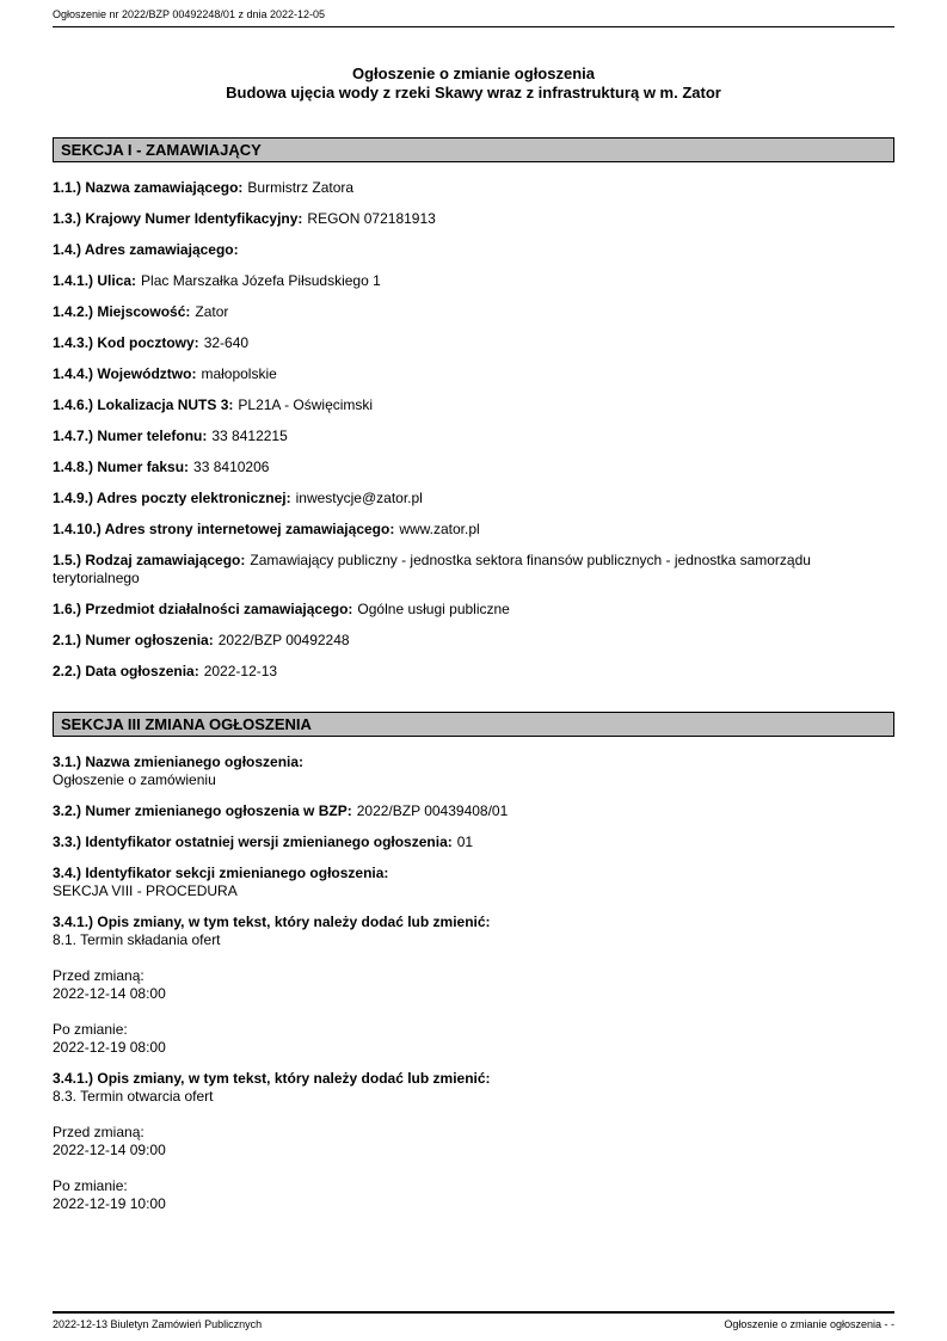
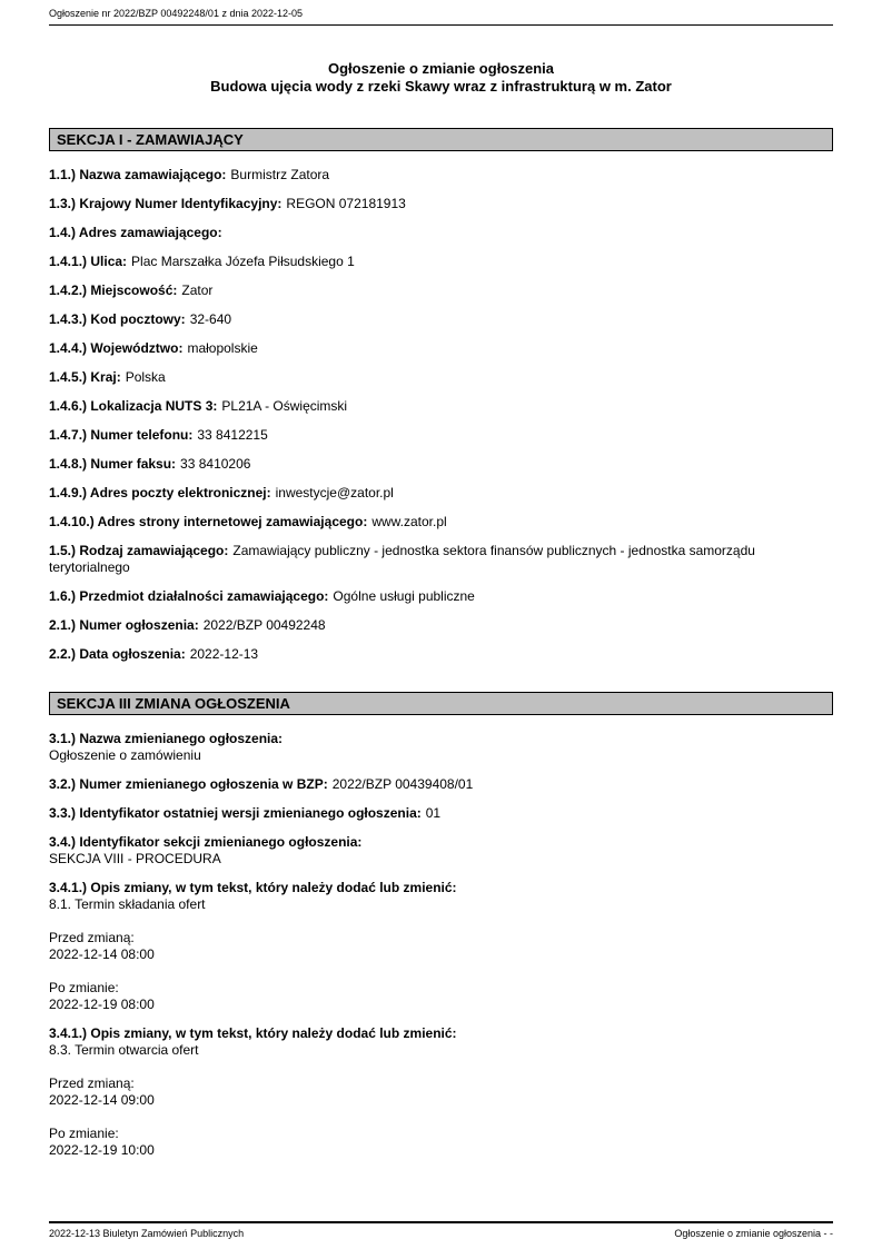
  Ogłoszenie nr 2022/BZP 00492248/01 z dnia 2022-12-05
  Ogłoszenie o zmianie ogłoszenia
  Budowa ujęcia wody z rzeki Skawy wraz z infrastrukturą w m. Zator
  SEKCJA I - ZAMAWIAJĄCY
  1.1.) Nazwa zamawiającego: Burmistrz Zatora
  1.3.) Krajowy Numer Identyfikacyjny: REGON 072181913
  1.4.) Adres zamawiającego:
  1.4.1.) Ulica: Plac Marszałka Józefa Piłsudskiego 1
  1.4.2.) Miejscowość: Zator
  1.4.3.) Kod pocztowy: 32-640
  1.4.4.) Województwo: małopolskie
+ 1.4.5.) Kraj: Polska
  1.4.6.) Lokalizacja NUTS 3: PL21A - Oświęcimski
  1.4.7.) Numer telefonu: 33 8412215
  1.4.8.) Numer faksu: 33 8410206
  1.4.9.) Adres poczty elektronicznej: inwestycje@zator.pl
  1.4.10.) Adres strony internetowej zamawiającego: www.zator.pl
  1.5.) Rodzaj zamawiającego: Zamawiający publiczny - jednostka sektora finansów publicznych - jednostka samorządu terytorialnego
  1.6.) Przedmiot działalności zamawiającego: Ogólne usługi publiczne
  2.1.) Numer ogłoszenia: 2022/BZP 00492248
  2.2.) Data ogłoszenia: 2022-12-13
  SEKCJA III ZMIANA OGŁOSZENIA
  3.1.) Nazwa zmienianego ogłoszenia:
  Ogłoszenie o zamówieniu
  3.2.) Numer zmienianego ogłoszenia w BZP: 2022/BZP 00439408/01
  3.3.) Identyfikator ostatniej wersji zmienianego ogłoszenia: 01
  3.4.) Identyfikator sekcji zmienianego ogłoszenia:
  SEKCJA VIII - PROCEDURA
  3.4.1.) Opis zmiany, w tym tekst, który należy dodać lub zmienić:
  8.1. Termin składania ofert
  Przed zmianą:
  2022-12-14 08:00
  Po zmianie:
  2022-12-19 08:00
  3.4.1.) Opis zmiany, w tym tekst, który należy dodać lub zmienić:
  8.3. Termin otwarcia ofert
  Przed zmianą:
  2022-12-14 09:00
  Po zmianie:
  2022-12-19 10:00
  2022-12-13 Biuletyn Zamówień Publicznych
  Ogłoszenie o zmianie ogłoszenia - -
